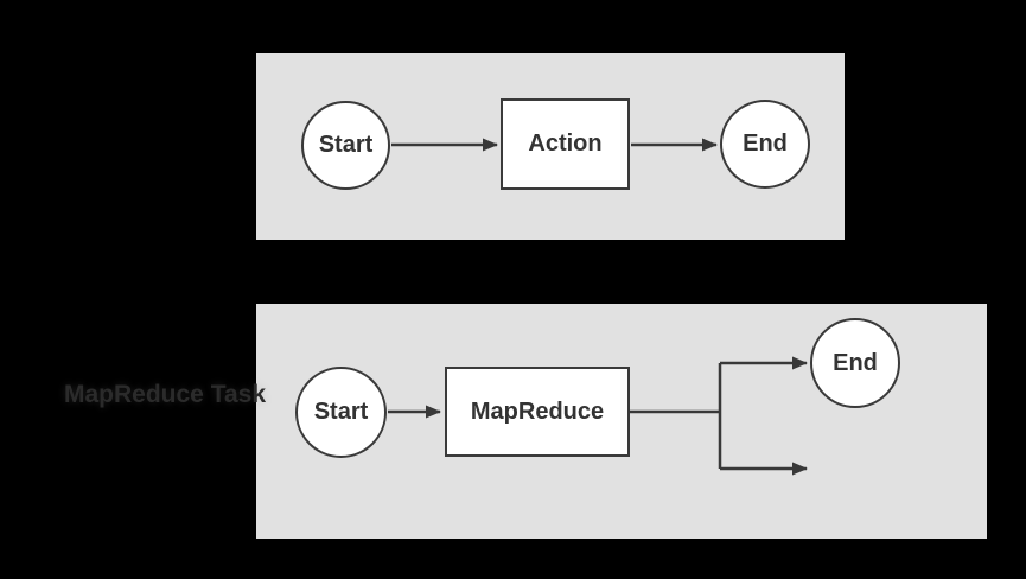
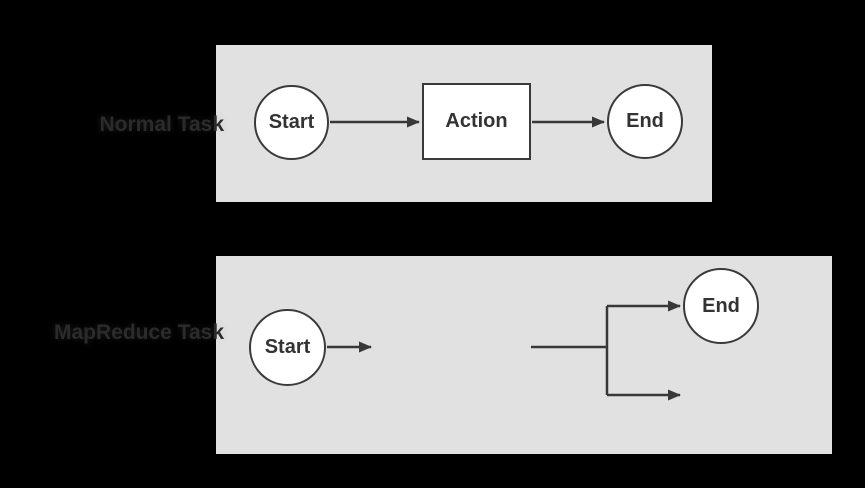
+ Normal Task
  MapReduce Task
  Start
  Action
  End
  Start
- MapReduce
  End
